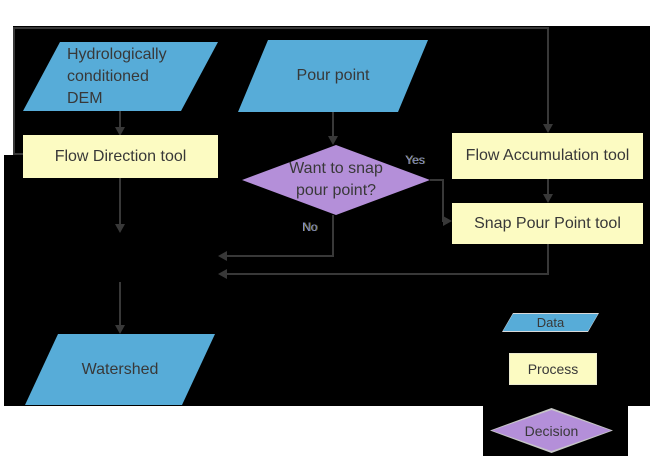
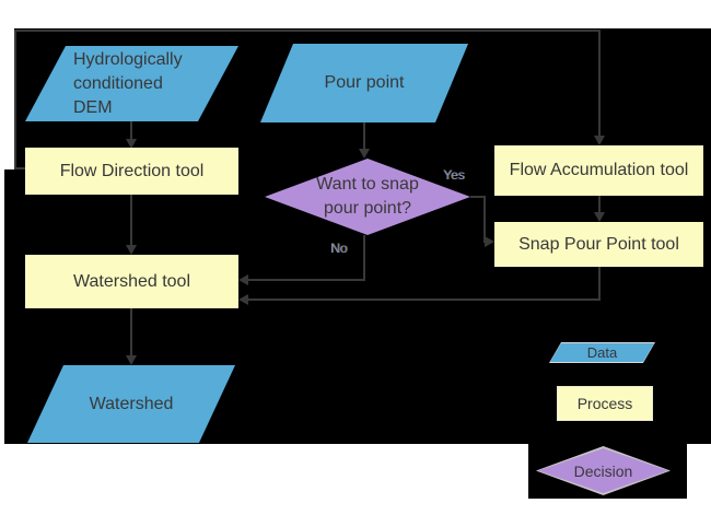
  Yes
  No
  Hydrologically
  conditioned
  DEM
  Pour point
  Flow Direction tool
  Flow Accumulation tool
  Snap Pour Point tool
+ Watershed tool
  Watershed
  Want to snap
  pour point?
  Data
  Process
  Decision
